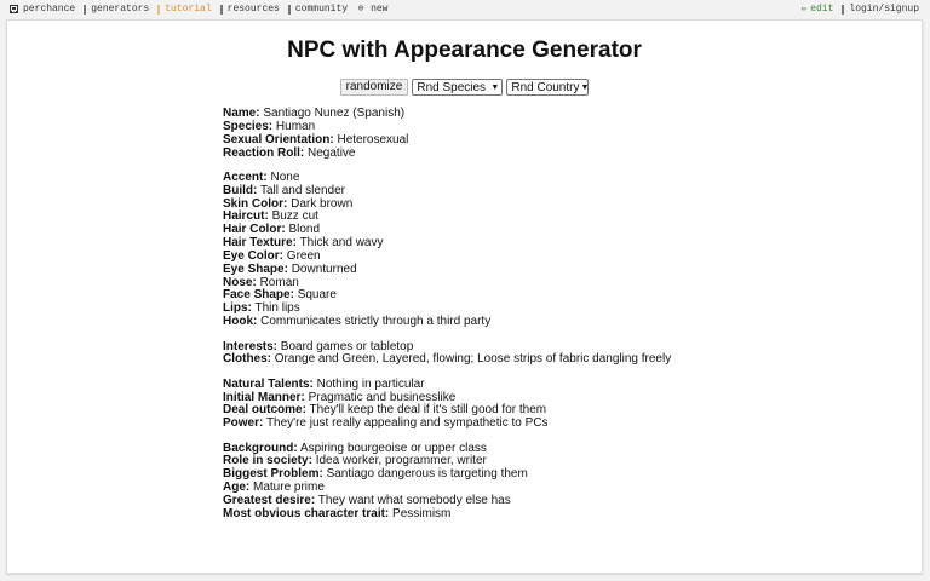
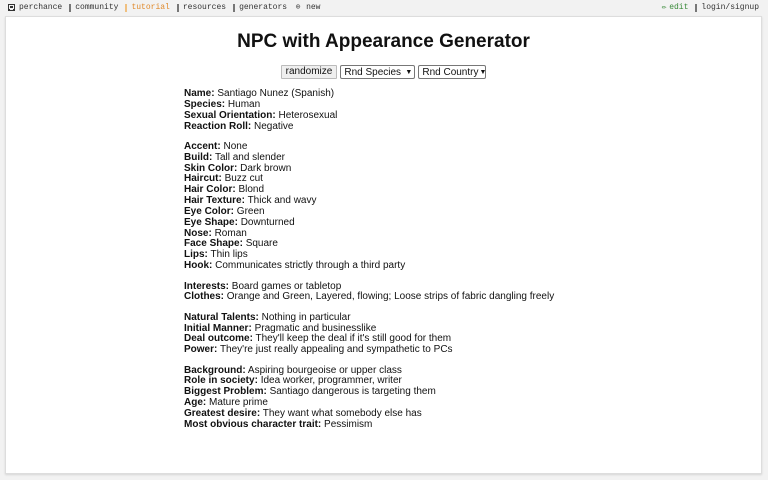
  perchance
- generators
+ community
  tutorial
  resources
- community
+ generators
  ⊕
  new
  ✏
  edit
  login/signup
  NPC with Appearance Generator
  randomize
  Rnd Species
  Rnd Country
  Name: Santiago Nunez (Spanish)
  Species: Human
  Sexual Orientation: Heterosexual
  Reaction Roll: Negative
  Accent: None
  Build: Tall and slender
  Skin Color: Dark brown
  Haircut: Buzz cut
  Hair Color: Blond
  Hair Texture: Thick and wavy
  Eye Color: Green
  Eye Shape: Downturned
  Nose: Roman
  Face Shape: Square
  Lips: Thin lips
  Hook: Communicates strictly through a third party
  Interests: Board games or tabletop
  Clothes: Orange and Green, Layered, flowing; Loose strips of fabric dangling freely
  Natural Talents: Nothing in particular
  Initial Manner: Pragmatic and businesslike
  Deal outcome: They'll keep the deal if it's still good for them
  Power: They're just really appealing and sympathetic to PCs
  Background: Aspiring bourgeoise or upper class
  Role in society: Idea worker, programmer, writer
  Biggest Problem: Santiago dangerous is targeting them
  Age: Mature prime
  Greatest desire: They want what somebody else has
  Most obvious character trait: Pessimism
